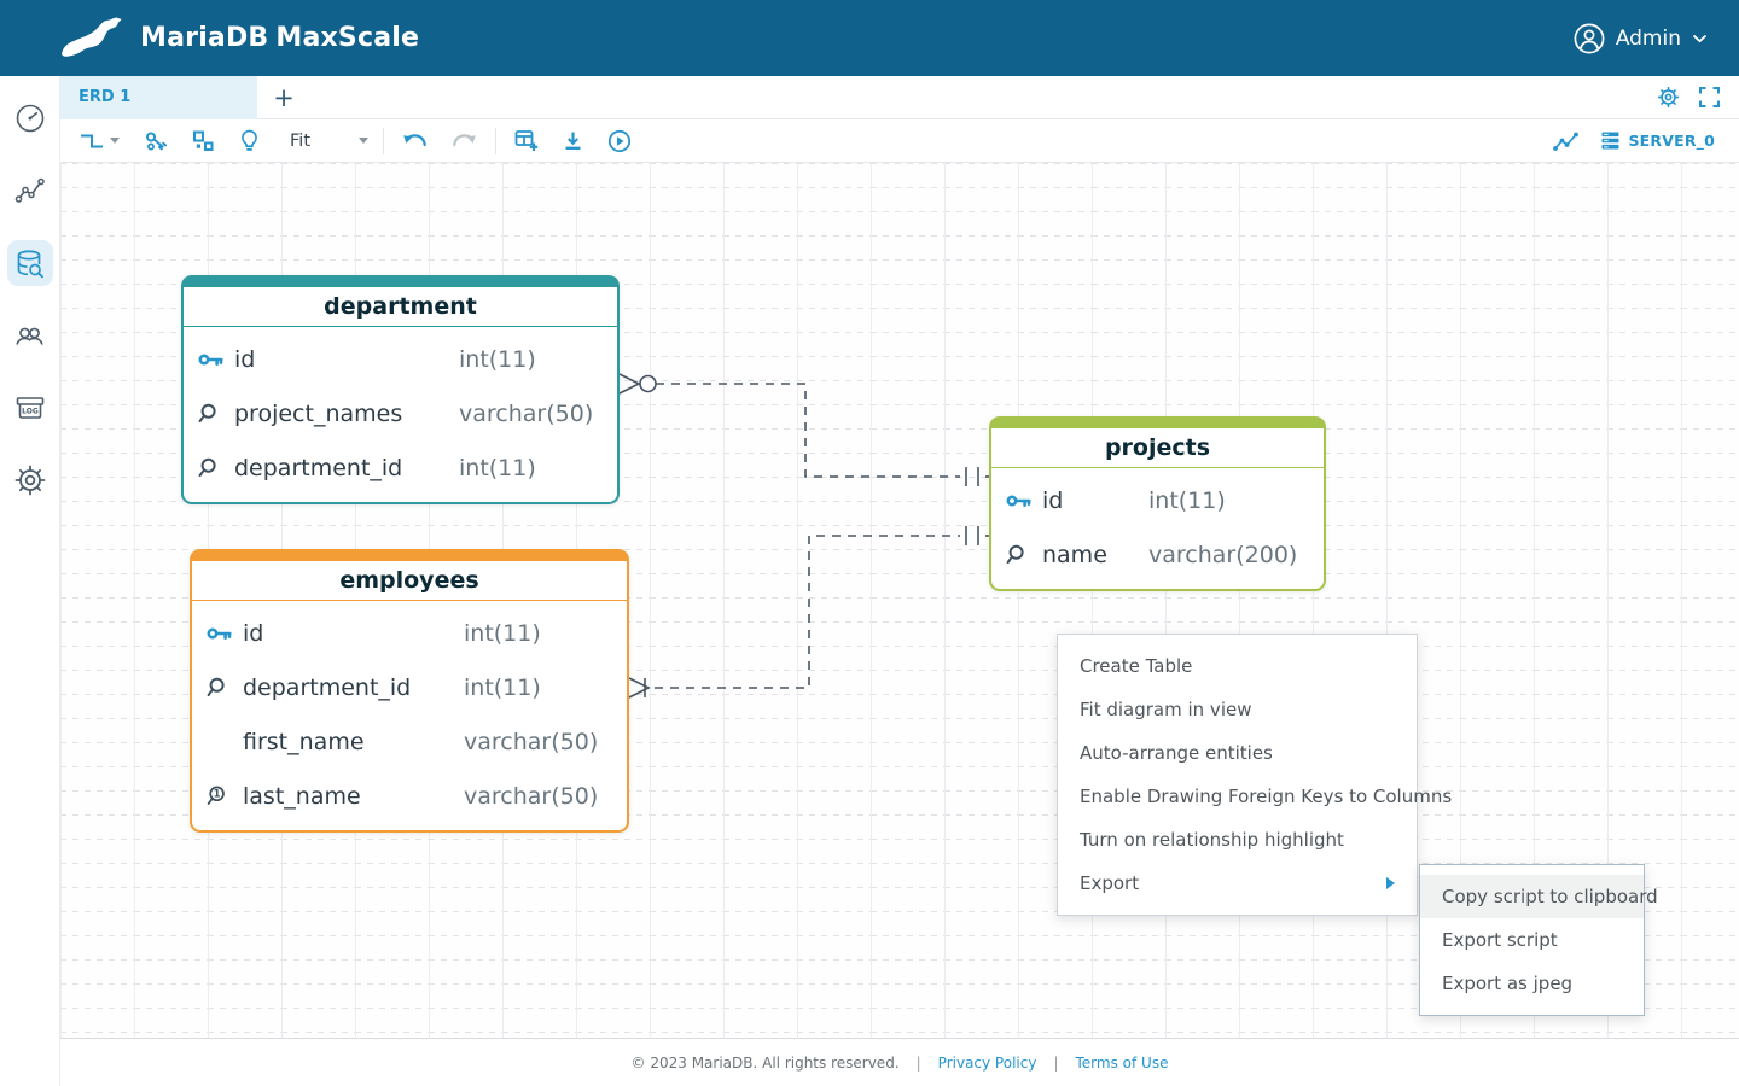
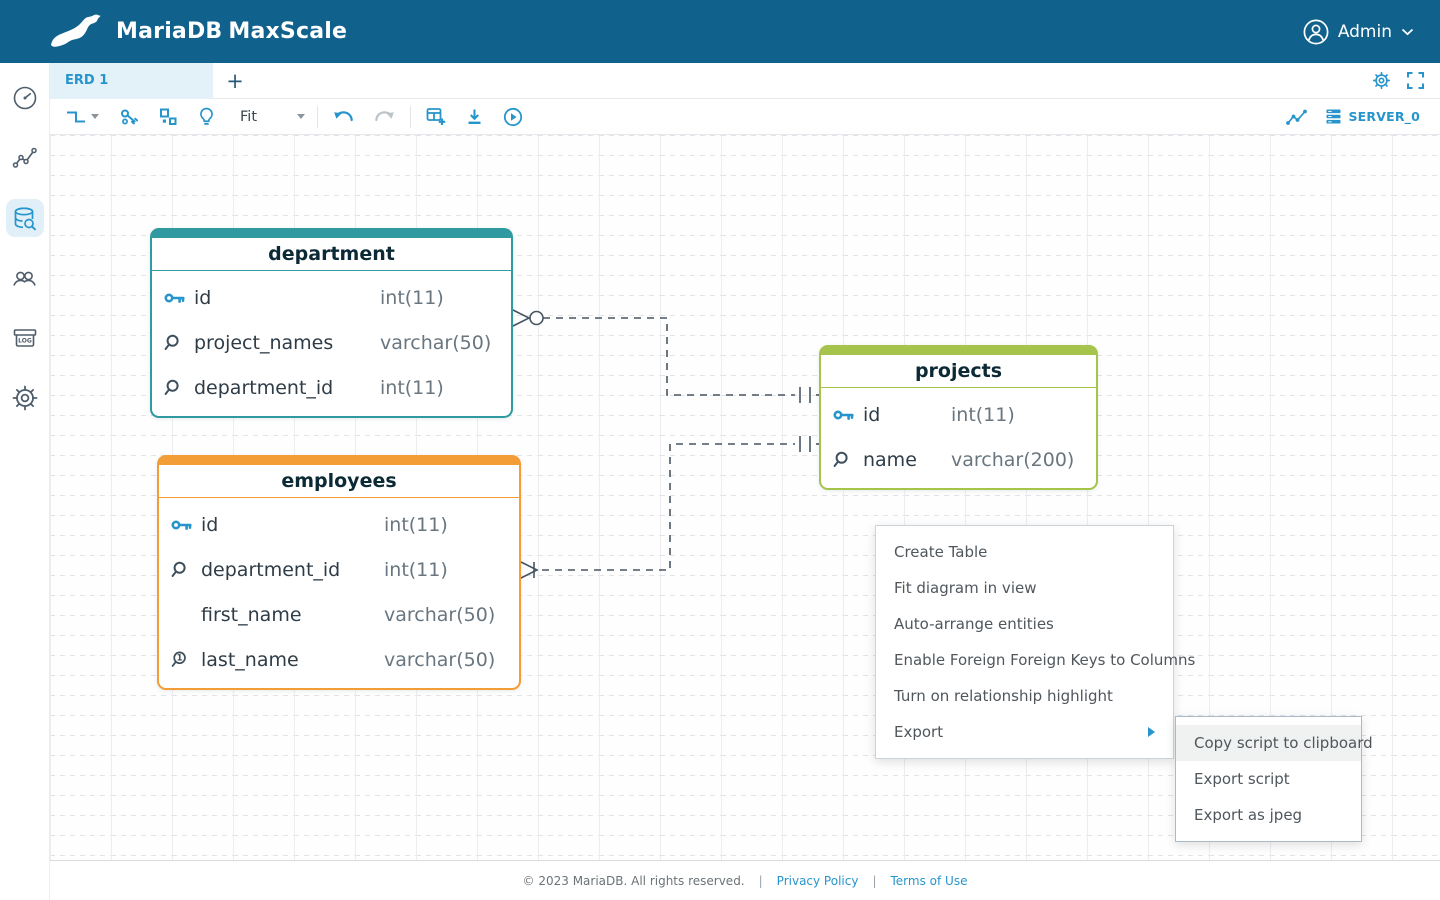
  MariaDB MaxScale
  Admin
  ERD 1
  +
  Fit
  SERVER_0
  department
  id
  int(11)
  project_names
  varchar(50)
  department_id
  int(11)
  employees
  id
  int(11)
  department_id
  int(11)
  first_name
  varchar(50)
  1
  last_name
  varchar(50)
  projects
  id
  int(11)
  name
  varchar(200)
  Create Table
  Fit diagram in view
  Auto-arrange entities
- Enable Drawing Foreign Keys to Columns
+ Enable Foreign Foreign Keys to Columns
  Turn on relationship highlight
  Export
  Copy script to clipboard
  Export script
  Export as jpeg
  © 2023 MariaDB. All rights reserved.
  |
  Privacy Policy
  |
  Terms of Use
